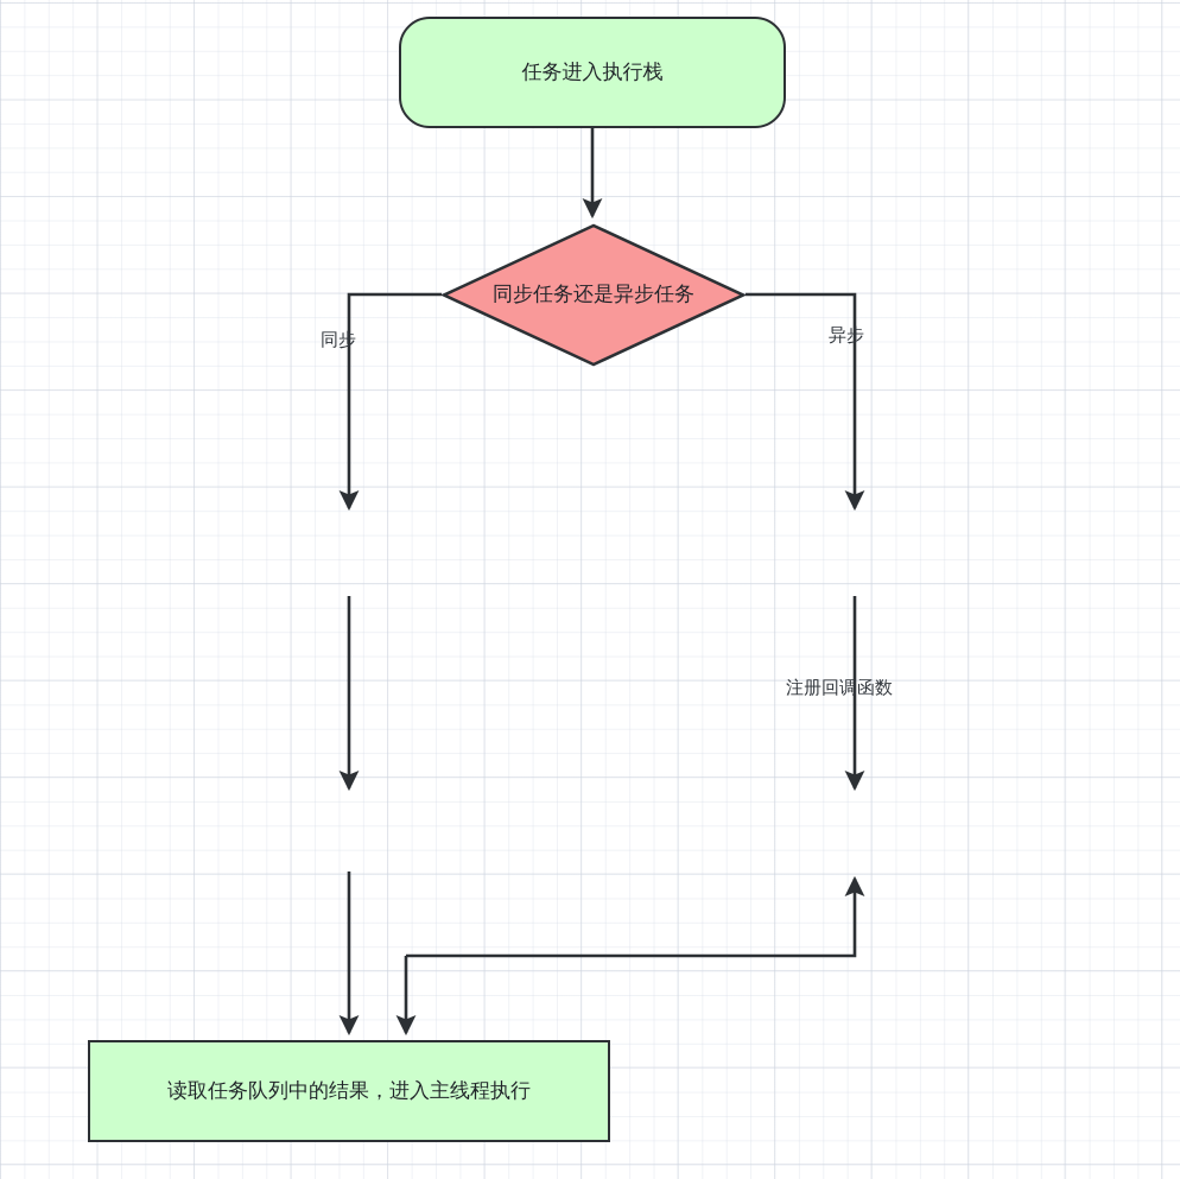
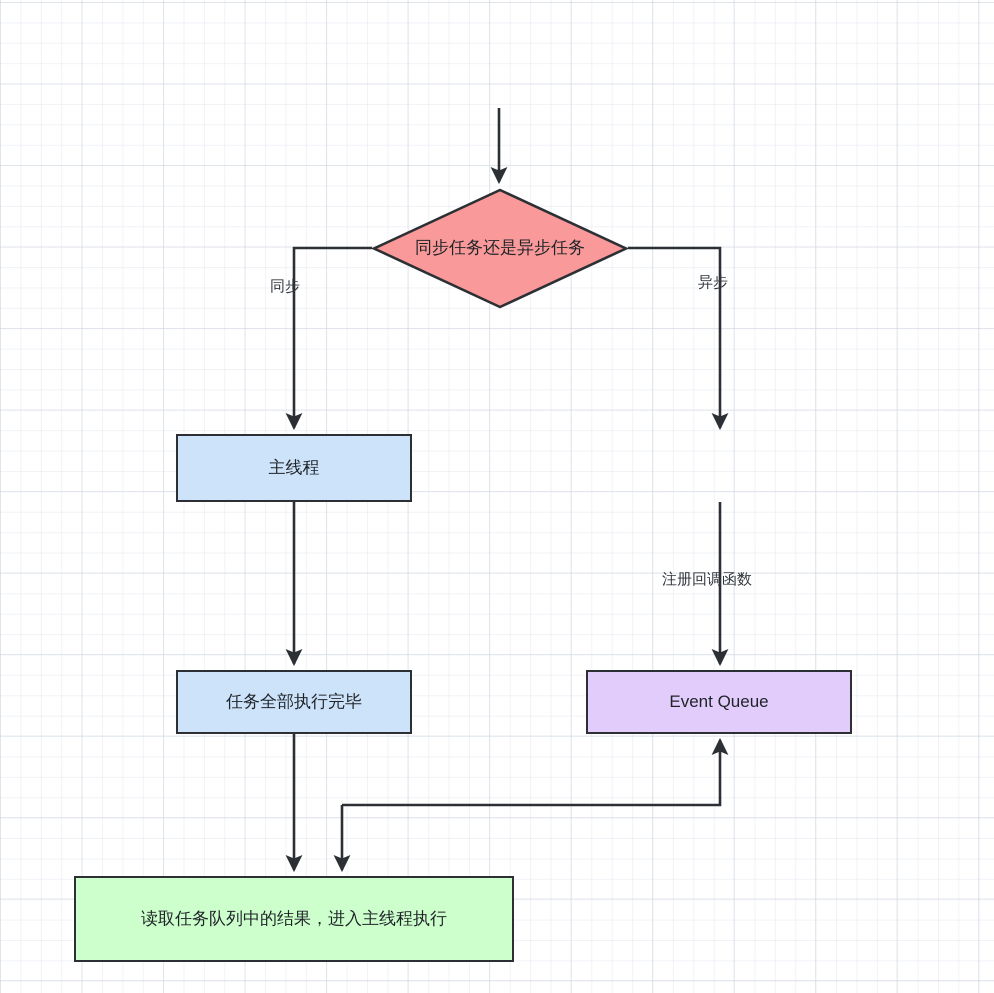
- 任务进入执行栈
  同步任务还是异步任务
+ 主线程
+ 任务全部执行完毕
+ Event Queue
  读取任务队列中的结果，进入主线程执行
  同步
  异步
  注册回调函数
